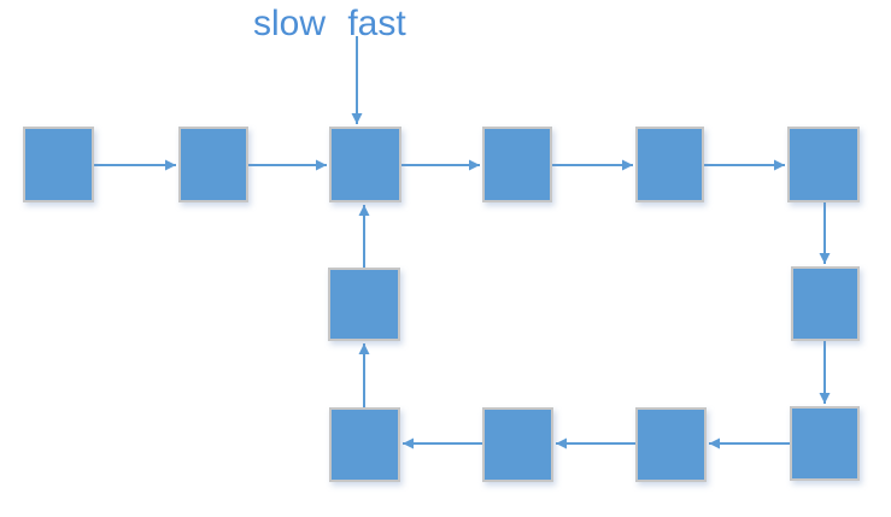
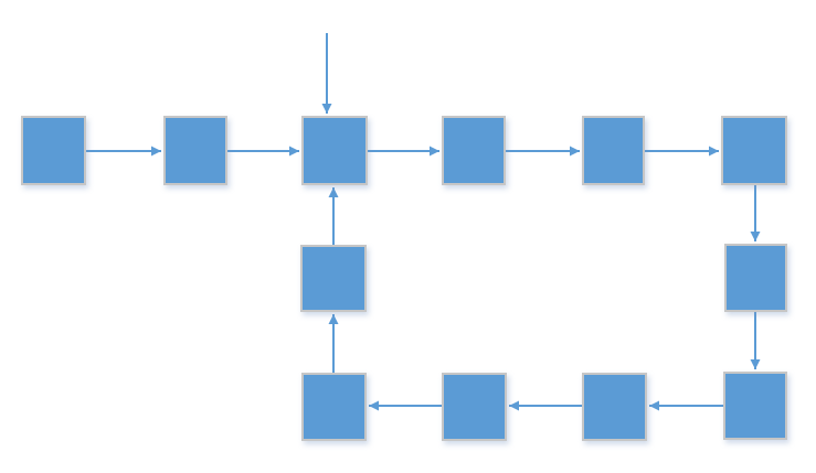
- slow fast
